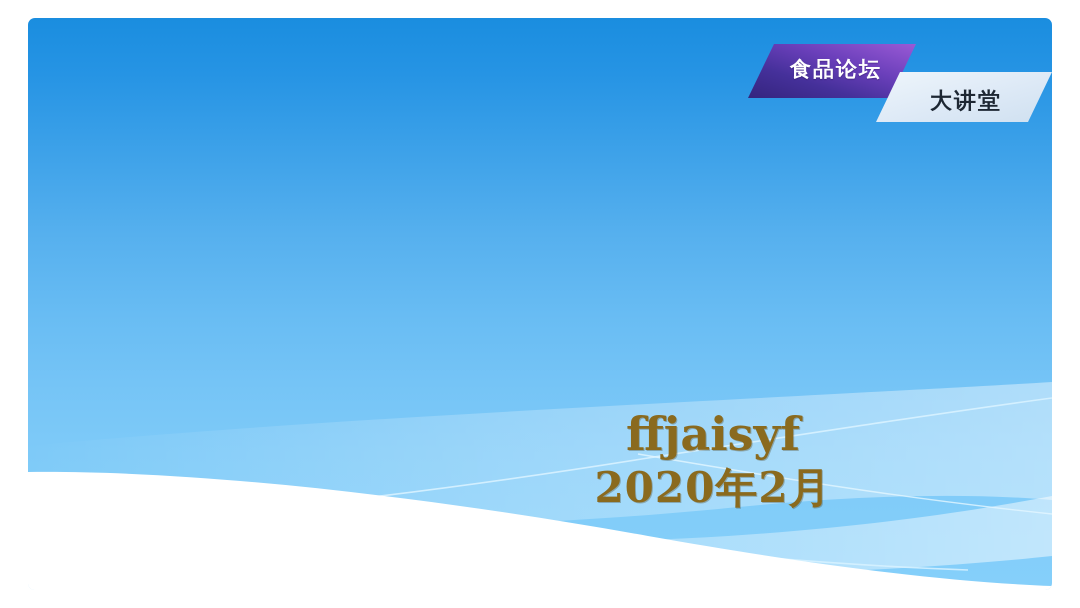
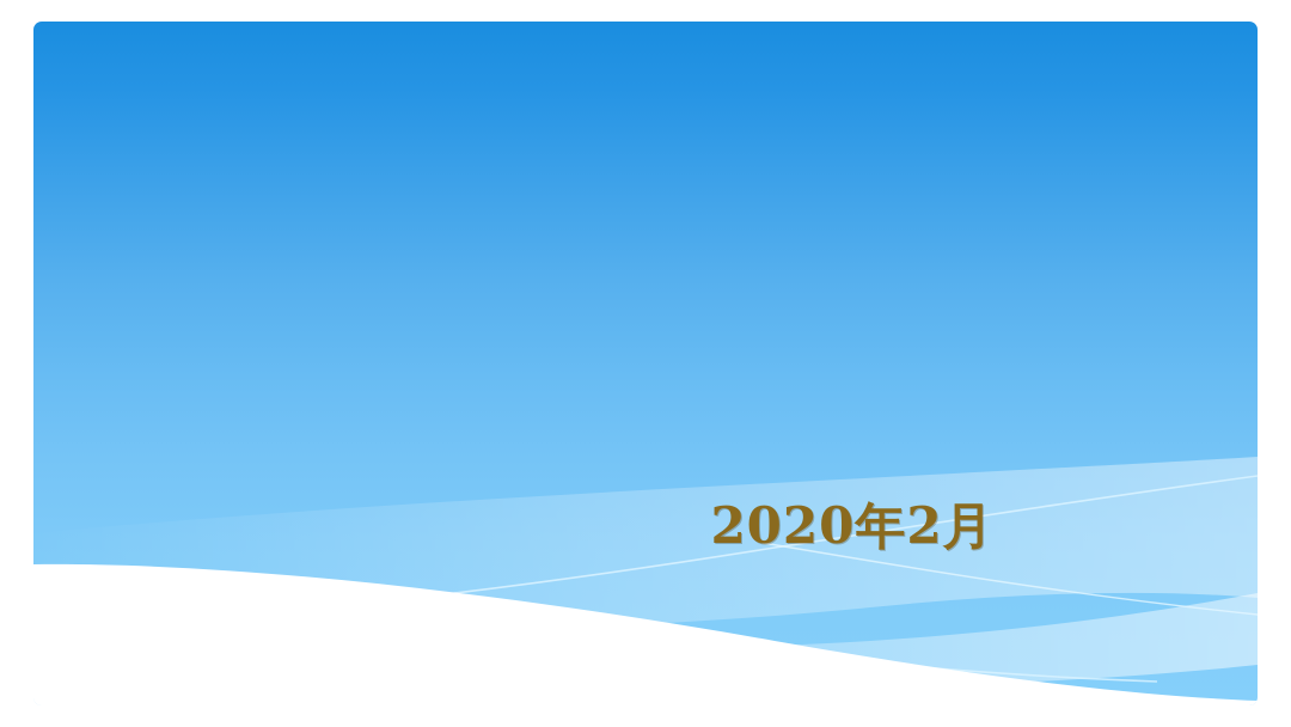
- 食品论坛
- 大讲堂
- ffjaisyf
  2020年2月
